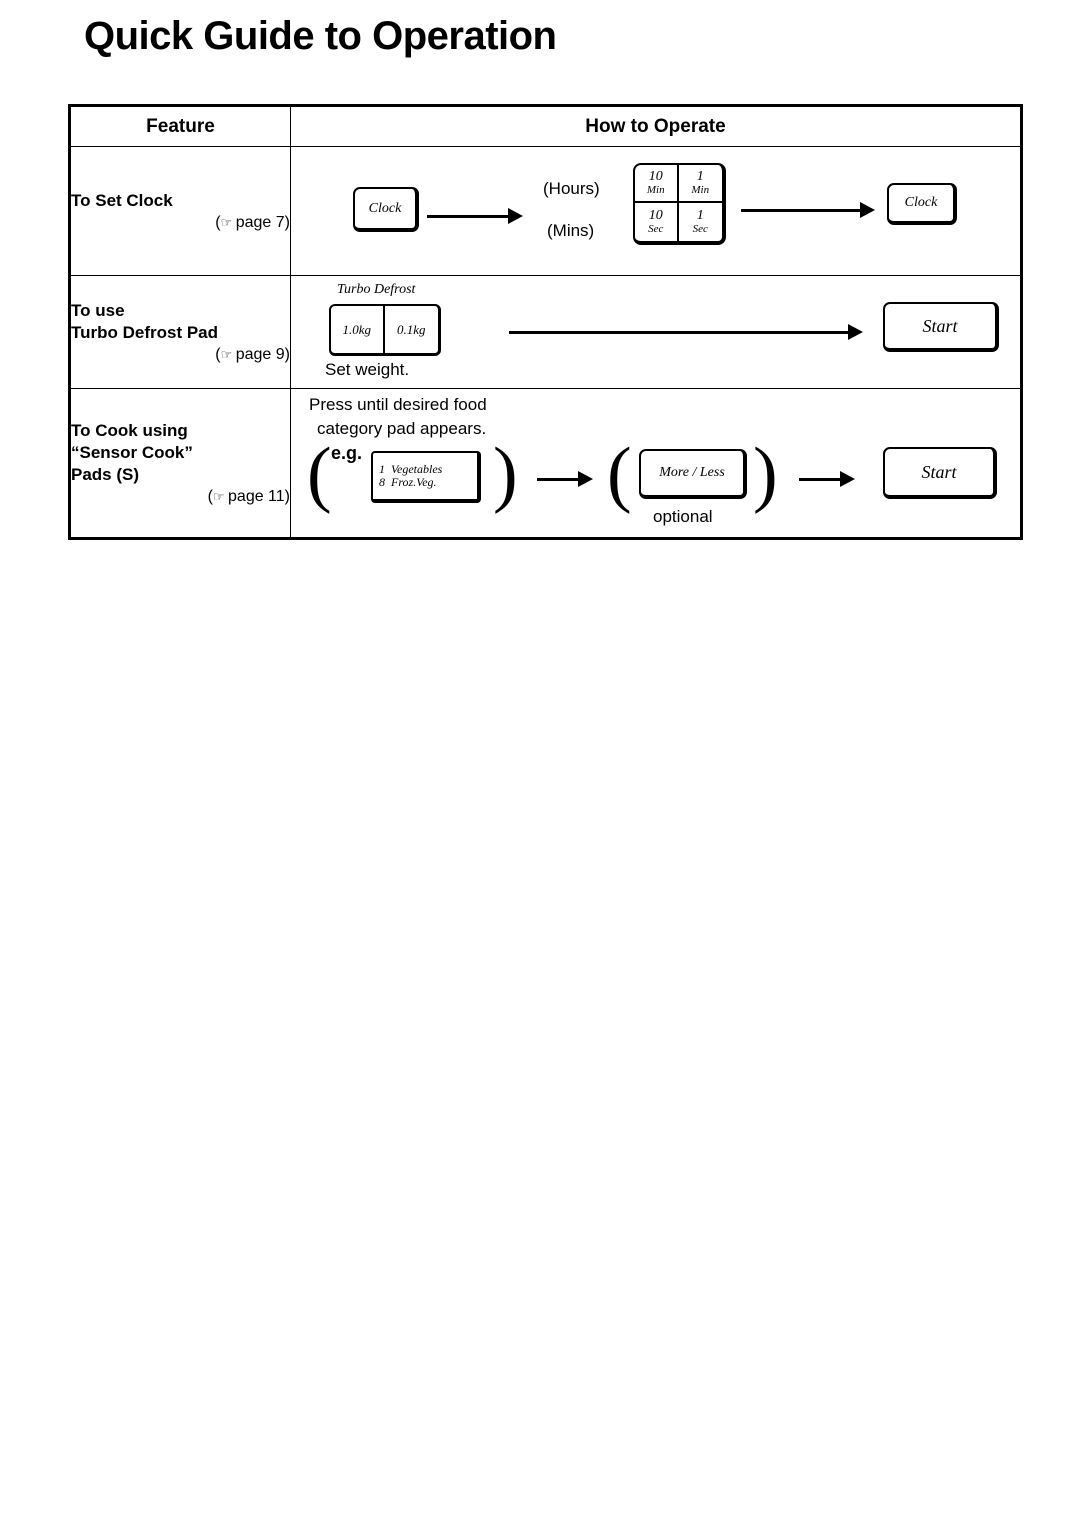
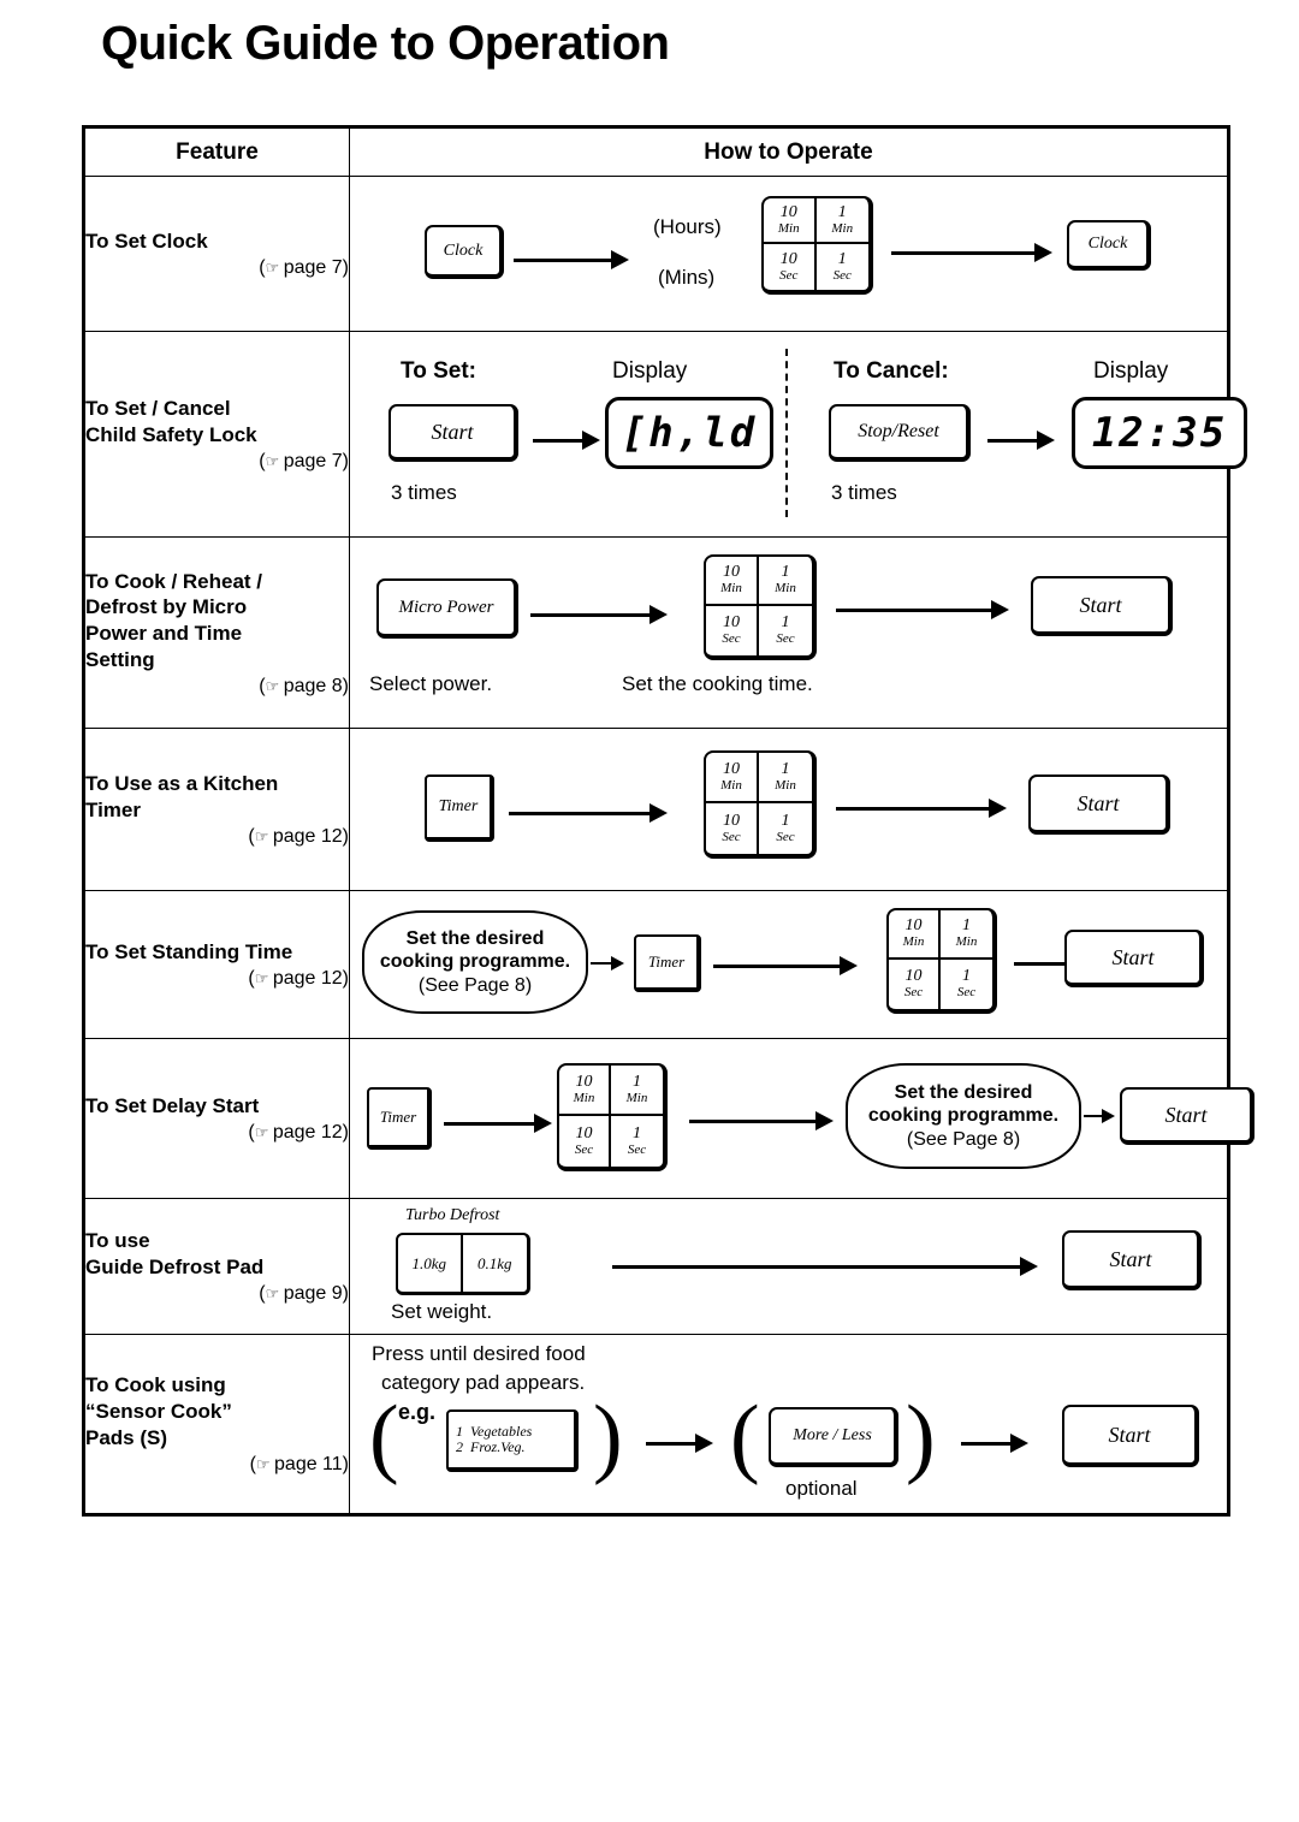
  Quick Guide to Operation
  Feature	How to Operate
  To Set Clock (☞ page 7)	Clock (Hours) (Mins) 10Min 1Min 10Sec 1Sec Clock
+ To Set / Cancel Child Safety Lock (☞ page 7)	To Set: Display Start [h,ld 3 times To Cancel: Display Stop/Reset 12:35 3 times
+ To Cook / Reheat / Defrost by Micro Power and Time Setting (☞ page 8)	Micro Power 10Min 1Min 10Sec 1Sec Start Select power. Set the cooking time.
+ To Use as a Kitchen Timer (☞ page 12)	Timer 10Min 1Min 10Sec 1Sec Start
+ To Set Standing Time (☞ page 12)	Set the desired cooking programme. (See Page 8) Timer 10Min 1Min 10Sec 1Sec Start
+ To Set Delay Start (☞ page 12)	Timer 10Min 1Min 10Sec 1Sec Set the desired cooking programme. (See Page 8) Start
- To use Turbo Defrost Pad (☞ page 9)	Turbo Defrost 1.0kg 0.1kg Start Set weight.
+ To use Guide Defrost Pad (☞ page 9)	Turbo Defrost 1.0kg 0.1kg Start Set weight.
- To Cook using “Sensor Cook” Pads (S) (☞ page 11)	Press until desired food category pad appears. e.g. ( 1 Vegetables 8 Froz.Veg. ) ( More / Less ) optional Start
+ To Cook using “Sensor Cook” Pads (S) (☞ page 11)	Press until desired food category pad appears. e.g. ( 1 Vegetables 2 Froz.Veg. ) ( More / Less ) optional Start
